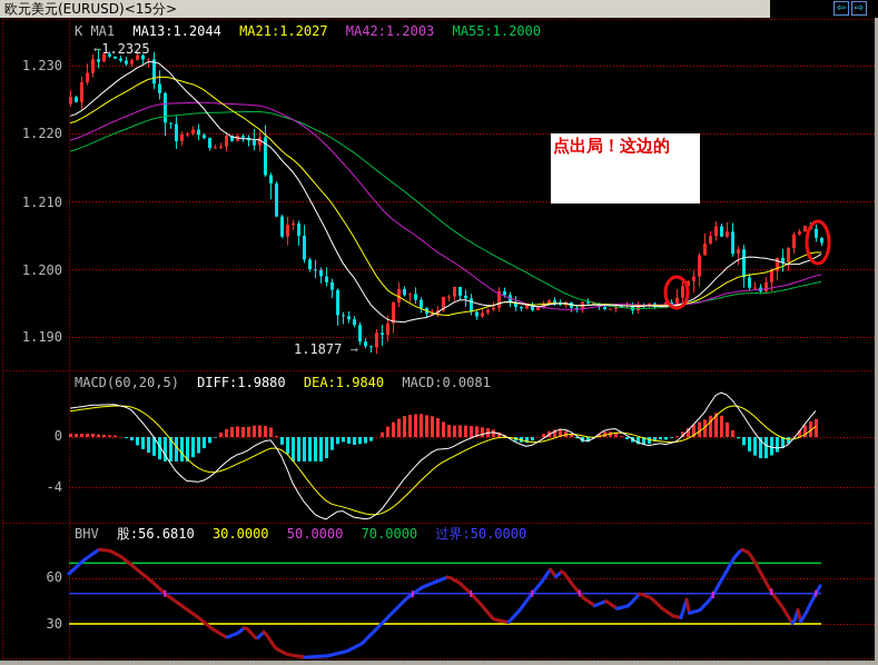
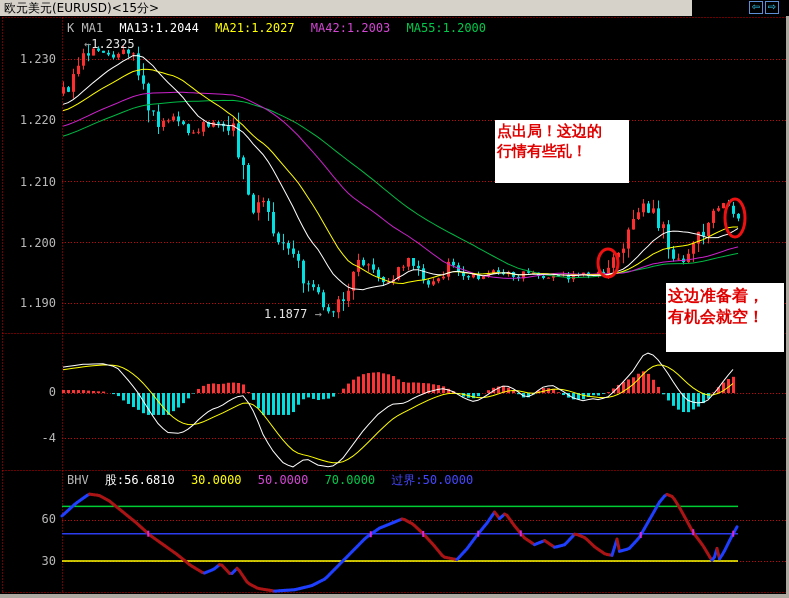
  欧元美元(EURUSD)<15分>
  ⇦
  ⇨
  K MA1 MA13:1.2044 MA21:1.2027 MA42:1.2003 MA55:1.2000
  1.230
  1.220
  1.210
  1.200
  1.190
  ←1.2325
  1.1877 →
- MACD(60,20,5) DIFF:1.9880 DEA:1.9840 MACD:0.0081
  0
  -4
  BHV 股:56.6810 30.0000 50.0000 70.0000 过界:50.0000
  60
  30
  点出局！这边的
+ 行情有些乱！
+ 这边准备着，
+ 有机会就空！
